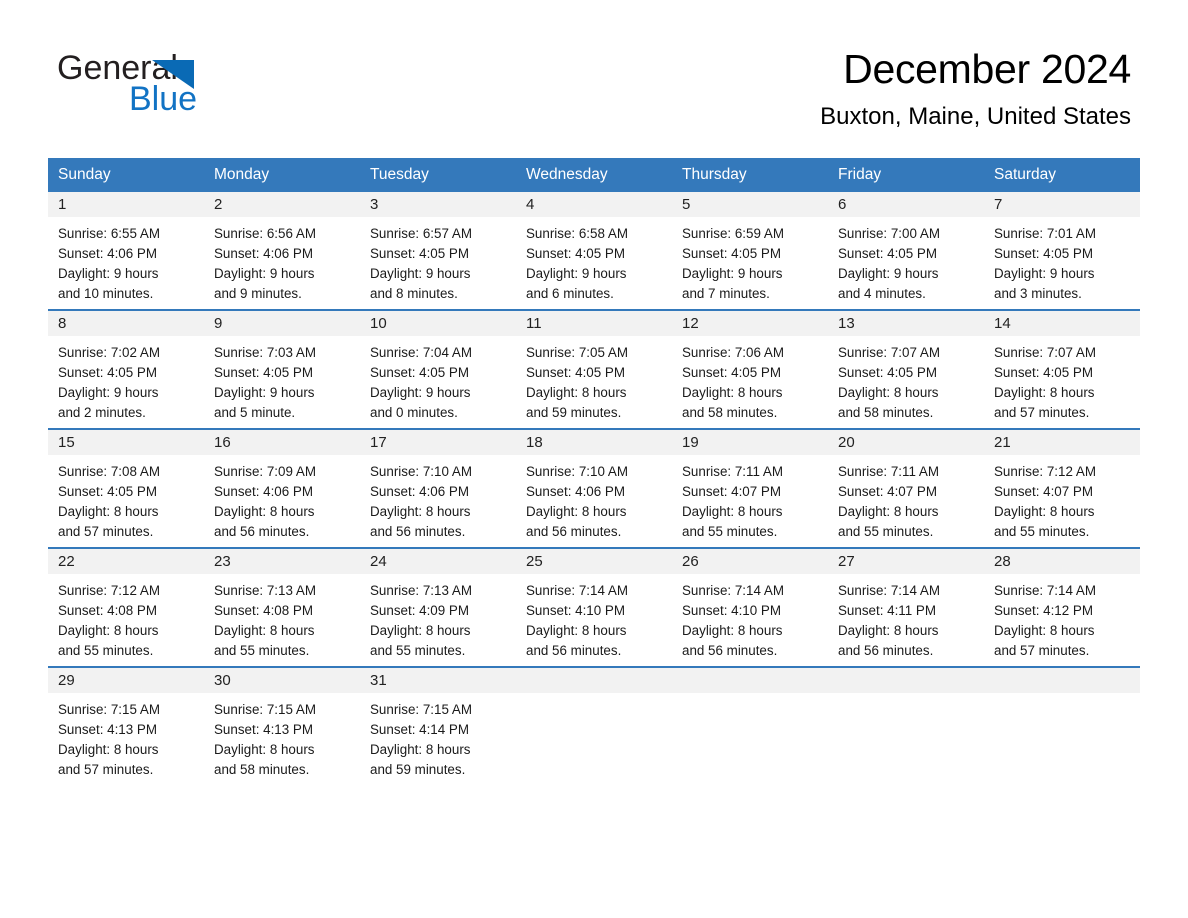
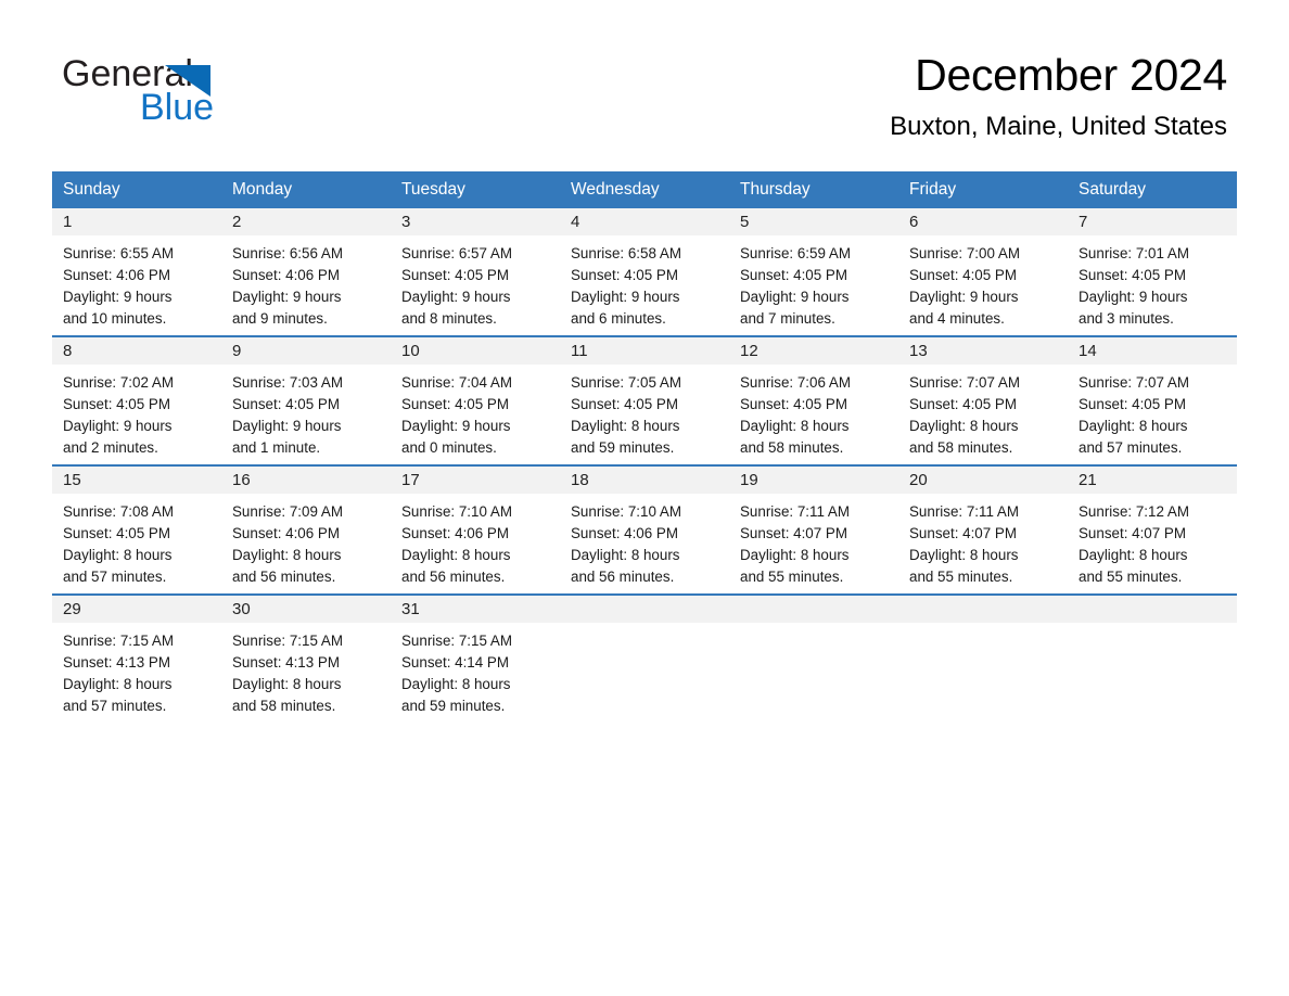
  Genera
  Blue
  December 2024
  Buxton, Maine, United States
  Sunday	Monday	Tuesday	Wednesday	Thursday	Friday	Saturday
  1Sunrise: 6:55 AMSunset: 4:06 PMDaylight: 9 hoursand 10 minutes.	2Sunrise: 6:56 AMSunset: 4:06 PMDaylight: 9 hoursand 9 minutes.	3Sunrise: 6:57 AMSunset: 4:05 PMDaylight: 9 hoursand 8 minutes.	4Sunrise: 6:58 AMSunset: 4:05 PMDaylight: 9 hoursand 6 minutes.	5Sunrise: 6:59 AMSunset: 4:05 PMDaylight: 9 hoursand 7 minutes.	6Sunrise: 7:00 AMSunset: 4:05 PMDaylight: 9 hoursand 4 minutes.	7Sunrise: 7:01 AMSunset: 4:05 PMDaylight: 9 hoursand 3 minutes.
- 8Sunrise: 7:02 AMSunset: 4:05 PMDaylight: 9 hoursand 2 minutes.	9Sunrise: 7:03 AMSunset: 4:05 PMDaylight: 9 hoursand 5 minute.	10Sunrise: 7:04 AMSunset: 4:05 PMDaylight: 9 hoursand 0 minutes.	11Sunrise: 7:05 AMSunset: 4:05 PMDaylight: 8 hoursand 59 minutes.	12Sunrise: 7:06 AMSunset: 4:05 PMDaylight: 8 hoursand 58 minutes.	13Sunrise: 7:07 AMSunset: 4:05 PMDaylight: 8 hoursand 58 minutes.	14Sunrise: 7:07 AMSunset: 4:05 PMDaylight: 8 hoursand 57 minutes.
+ 8Sunrise: 7:02 AMSunset: 4:05 PMDaylight: 9 hoursand 2 minutes.	9Sunrise: 7:03 AMSunset: 4:05 PMDaylight: 9 hoursand 1 minute.	10Sunrise: 7:04 AMSunset: 4:05 PMDaylight: 9 hoursand 0 minutes.	11Sunrise: 7:05 AMSunset: 4:05 PMDaylight: 8 hoursand 59 minutes.	12Sunrise: 7:06 AMSunset: 4:05 PMDaylight: 8 hoursand 58 minutes.	13Sunrise: 7:07 AMSunset: 4:05 PMDaylight: 8 hoursand 58 minutes.	14Sunrise: 7:07 AMSunset: 4:05 PMDaylight: 8 hoursand 57 minutes.
  15Sunrise: 7:08 AMSunset: 4:05 PMDaylight: 8 hoursand 57 minutes.	16Sunrise: 7:09 AMSunset: 4:06 PMDaylight: 8 hoursand 56 minutes.	17Sunrise: 7:10 AMSunset: 4:06 PMDaylight: 8 hoursand 56 minutes.	18Sunrise: 7:10 AMSunset: 4:06 PMDaylight: 8 hoursand 56 minutes.	19Sunrise: 7:11 AMSunset: 4:07 PMDaylight: 8 hoursand 55 minutes.	20Sunrise: 7:11 AMSunset: 4:07 PMDaylight: 8 hoursand 55 minutes.	21Sunrise: 7:12 AMSunset: 4:07 PMDaylight: 8 hoursand 55 minutes.
- 22Sunrise: 7:12 AMSunset: 4:08 PMDaylight: 8 hoursand 55 minutes.	23Sunrise: 7:13 AMSunset: 4:08 PMDaylight: 8 hoursand 55 minutes.	24Sunrise: 7:13 AMSunset: 4:09 PMDaylight: 8 hoursand 55 minutes.	25Sunrise: 7:14 AMSunset: 4:10 PMDaylight: 8 hoursand 56 minutes.	26Sunrise: 7:14 AMSunset: 4:10 PMDaylight: 8 hoursand 56 minutes.	27Sunrise: 7:14 AMSunset: 4:11 PMDaylight: 8 hoursand 56 minutes.	28Sunrise: 7:14 AMSunset: 4:12 PMDaylight: 8 hoursand 57 minutes.
  29Sunrise: 7:15 AMSunset: 4:13 PMDaylight: 8 hoursand 57 minutes.	30Sunrise: 7:15 AMSunset: 4:13 PMDaylight: 8 hoursand 58 minutes.	31Sunrise: 7:15 AMSunset: 4:14 PMDaylight: 8 hoursand 59 minutes.
